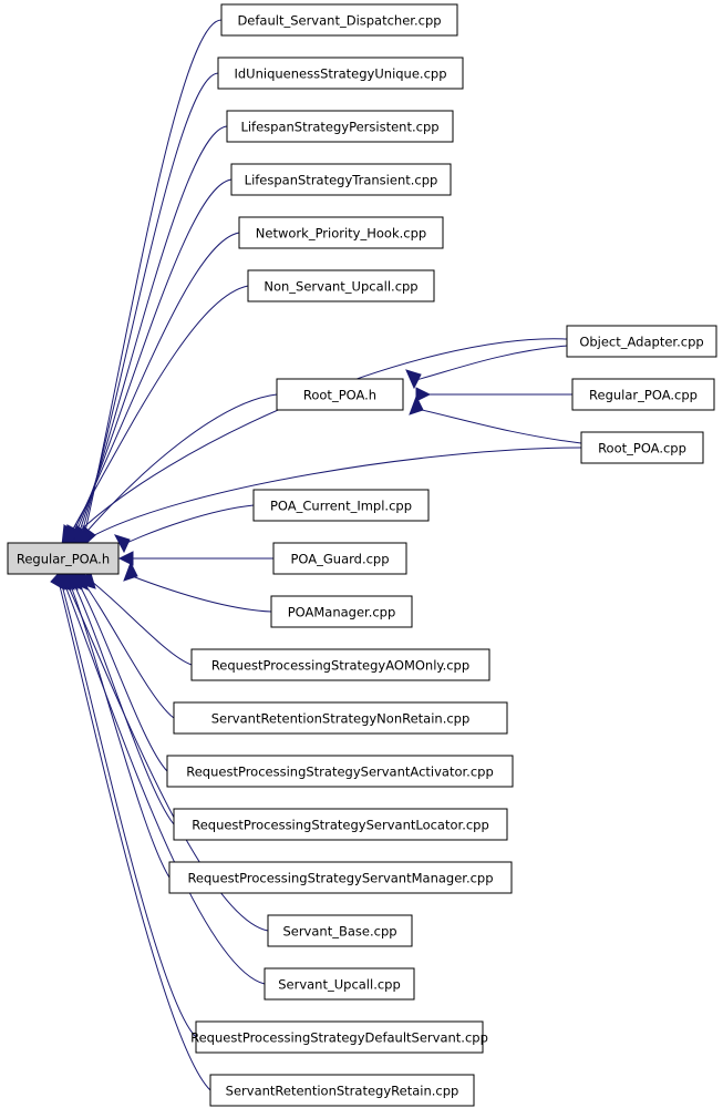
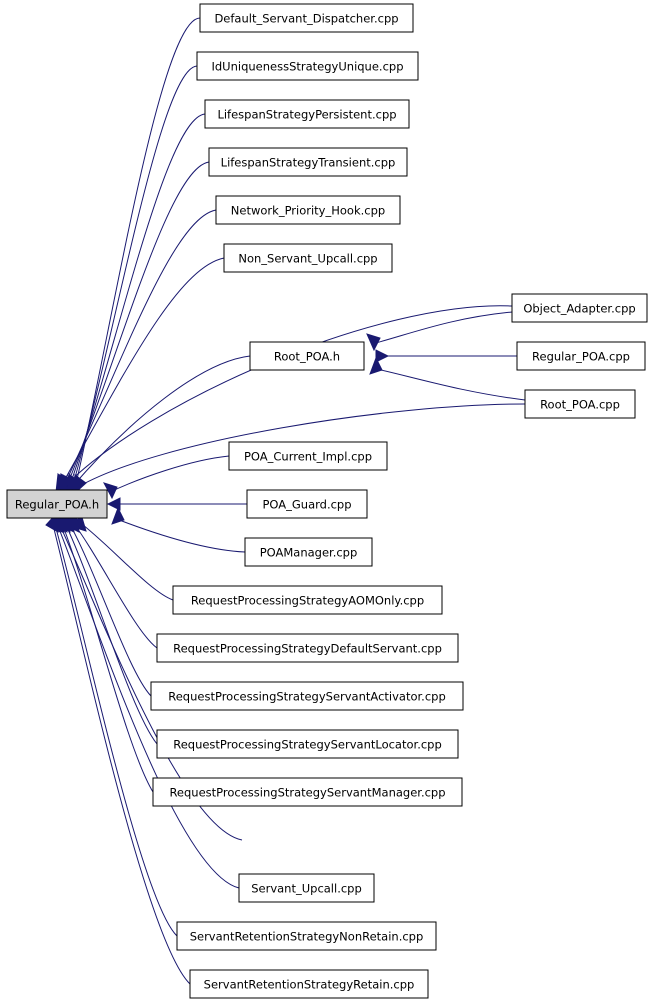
  Default_Servant_Dispatcher.cpp
  IdUniquenessStrategyUnique.cpp
  LifespanStrategyPersistent.cpp
  LifespanStrategyTransient.cpp
  Network_Priority_Hook.cpp
  Non_Servant_Upcall.cpp
  Object_Adapter.cpp
  Root_POA.h
  Regular_POA.cpp
  Root_POA.cpp
  POA_Current_Impl.cpp
  Regular_POA.h
  POA_Guard.cpp
  POAManager.cpp
  RequestProcessingStrategyAOMOnly.cpp
- ServantRetentionStrategyNonRetain.cpp
+ RequestProcessingStrategyDefaultServant.cpp
  RequestProcessingStrategyServantActivator.cpp
  RequestProcessingStrategyServantLocator.cpp
  RequestProcessingStrategyServantManager.cpp
- Servant_Base.cpp
  Servant_Upcall.cpp
- RequestProcessingStrategyDefaultServant.cpp
+ ServantRetentionStrategyNonRetain.cpp
  ServantRetentionStrategyRetain.cpp
